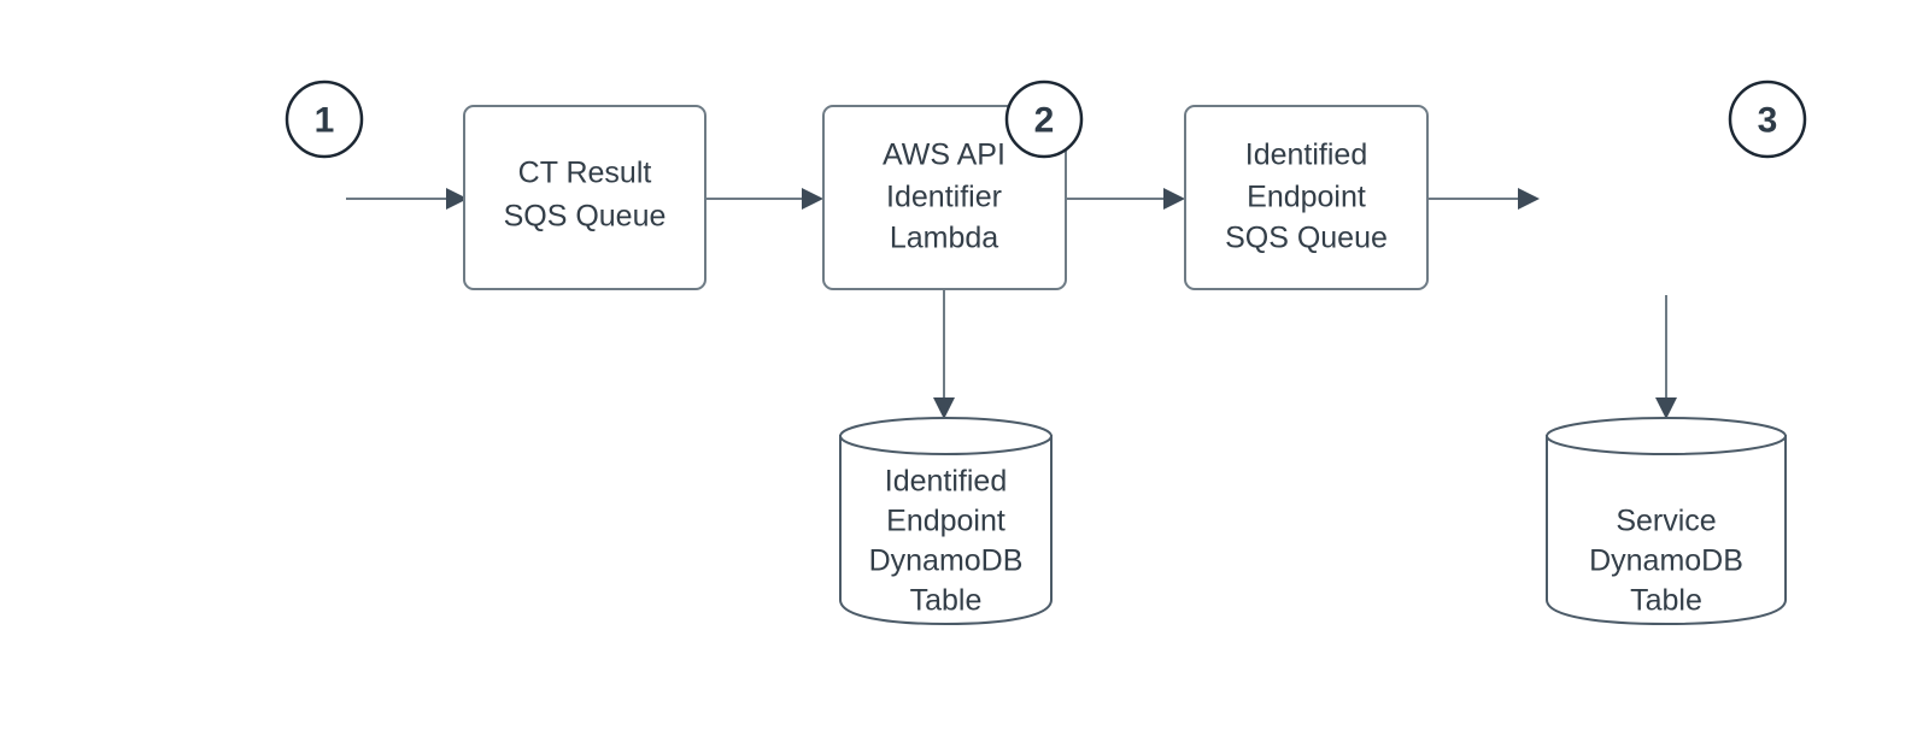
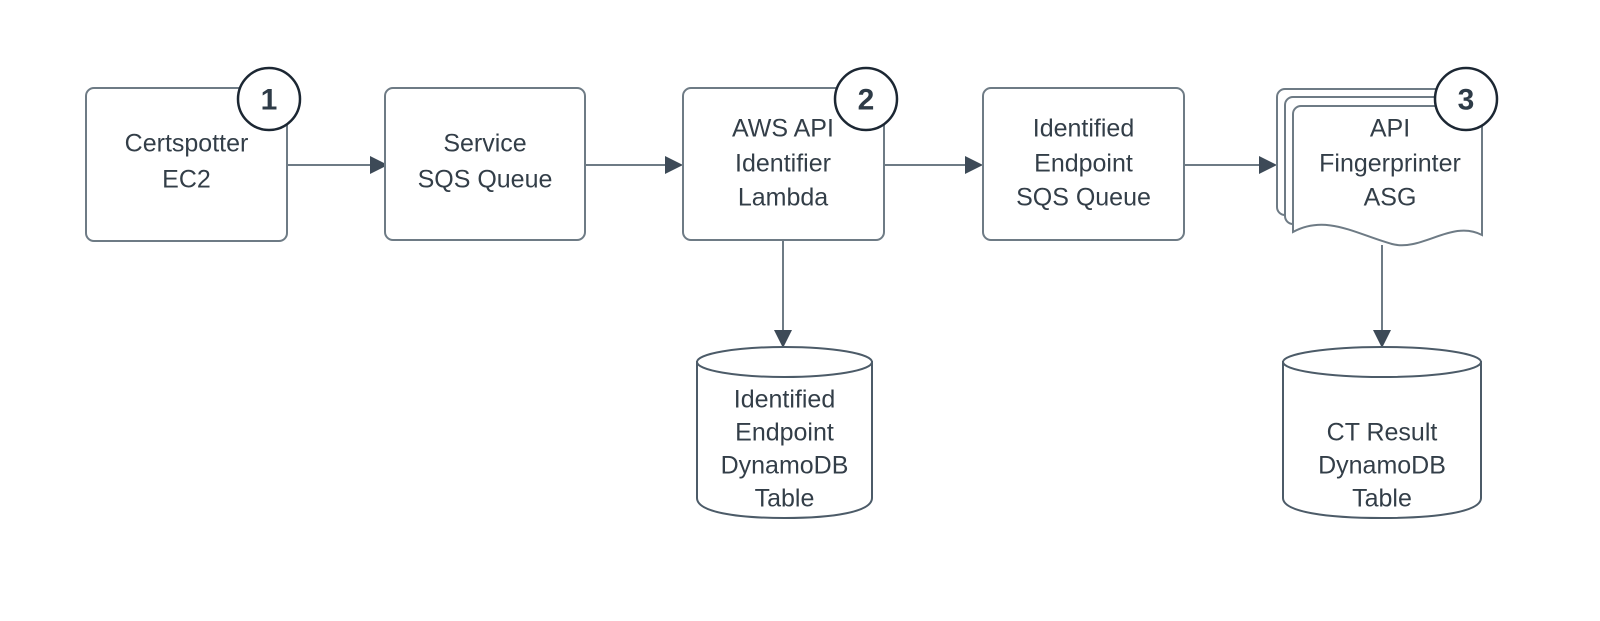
+ Certspotter
+ EC2
- CT Result
+ Service
  SQS Queue
  AWS API
  Identifier
  Lambda
  Identified
  Endpoint
  SQS Queue
+ API
+ Fingerprinter
+ ASG
  Identified
  Endpoint
  DynamoDB
  Table
- Service
+ CT Result
  DynamoDB
  Table
  1
  2
  3
